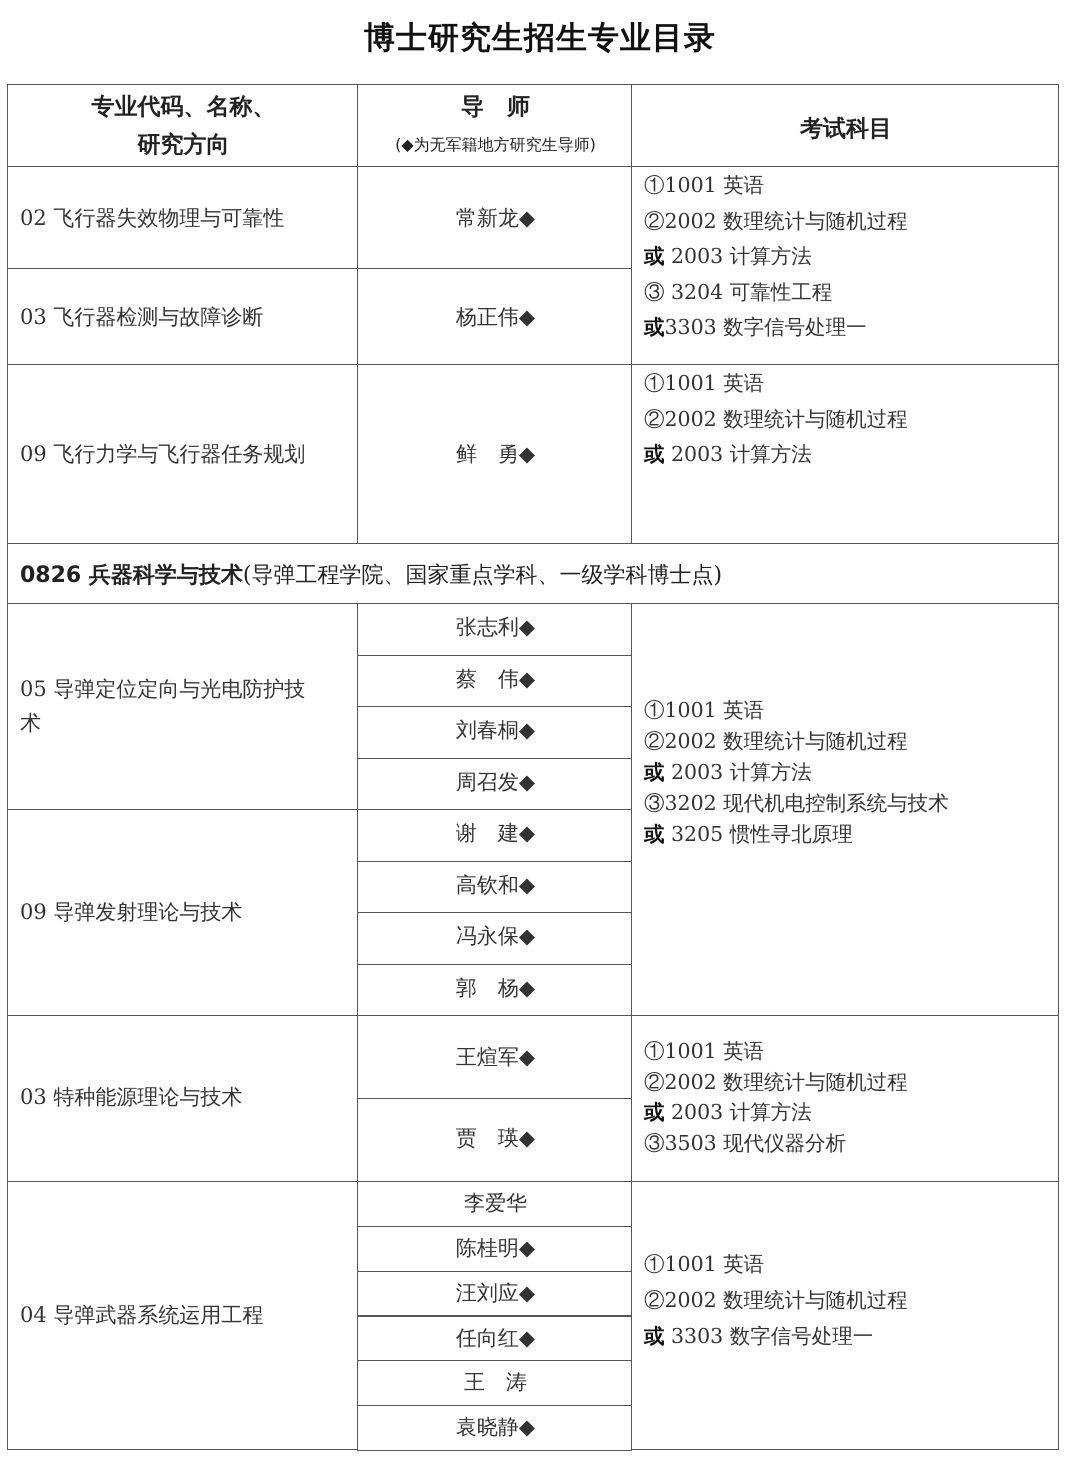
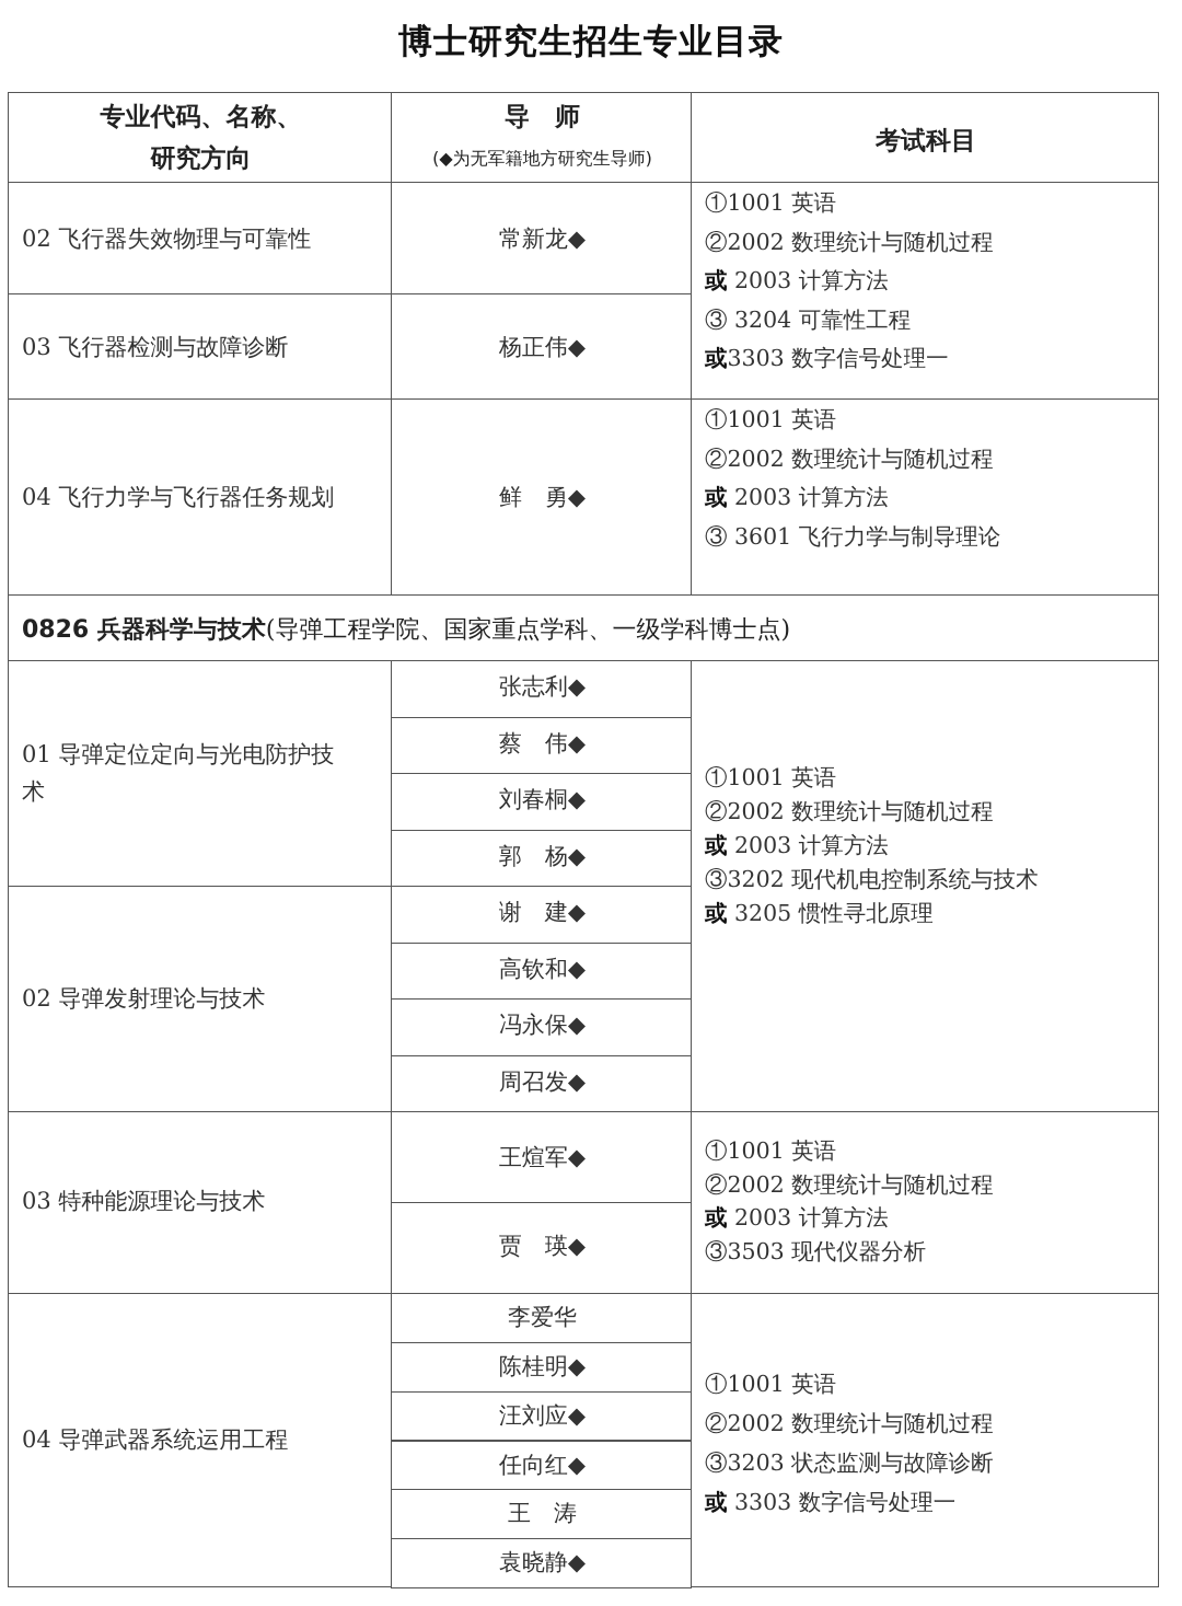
  博士研究生招生专业目录
  专业代码、名称、
  研究方向
  导 师
  (◆为无军籍地方研究生导师)
  考试科目
  02 飞行器失效物理与可靠性
  常新龙◆
  03 飞行器检测与故障诊断
  杨正伟◆
  ①1001 英语
  ②2002 数理统计与随机过程
  或 2003 计算方法
  ③ 3204 可靠性工程
  或3303 数字信号处理一
- 09 飞行力学与飞行器任务规划
+ 04 飞行力学与飞行器任务规划
  鲜 勇◆
  ①1001 英语
  ②2002 数理统计与随机过程
  或 2003 计算方法
+ ③ 3601 飞行力学与制导理论
  0826 兵器科学与技术(导弹工程学院、国家重点学科、一级学科博士点)
- 05 导弹定位定向与光电防护技
+ 01 导弹定位定向与光电防护技
  术
  张志利◆
  蔡 伟◆
  刘春桐◆
- 周召发◆
+ 郭 杨◆
- 09 导弹发射理论与技术
+ 02 导弹发射理论与技术
  谢 建◆
  高钦和◆
  冯永保◆
- 郭 杨◆
+ 周召发◆
  ①1001 英语
  ②2002 数理统计与随机过程
  或 2003 计算方法
  ③3202 现代机电控制系统与技术
  或 3205 惯性寻北原理
  03 特种能源理论与技术
  王煊军◆
  贾 瑛◆
  ①1001 英语
  ②2002 数理统计与随机过程
  或 2003 计算方法
  ③3503 现代仪器分析
  04 导弹武器系统运用工程
  李爱华
  陈桂明◆
  汪刘应◆
  任向红◆
  王 涛
  袁晓静◆
  ①1001 英语
  ②2002 数理统计与随机过程
+ ③3203 状态监测与故障诊断
  或 3303 数字信号处理一
